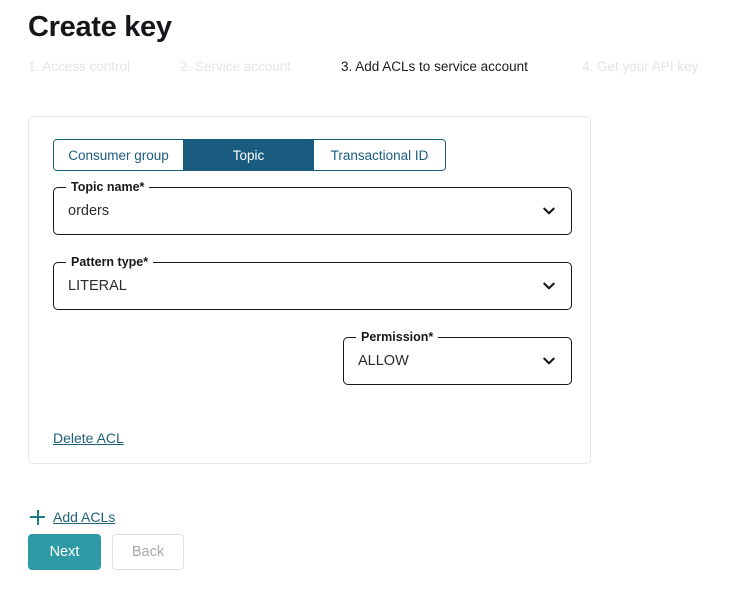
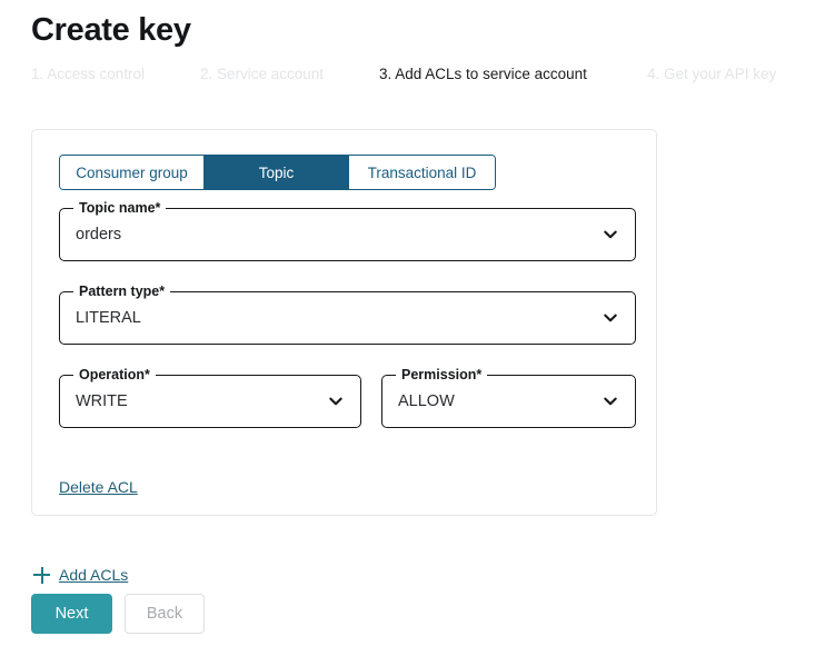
  Create key
  1. Access control
  2. Service account
  3. Add ACLs to service account
  4. Get your API key
  Consumer group
  Topic
  Transactional ID
  Topic name*
  orders
  Pattern type*
  LITERAL
+ Operation*
+ WRITE
  Permission*
  ALLOW
  Delete ACL
  Add ACLs
  Next
  Back
